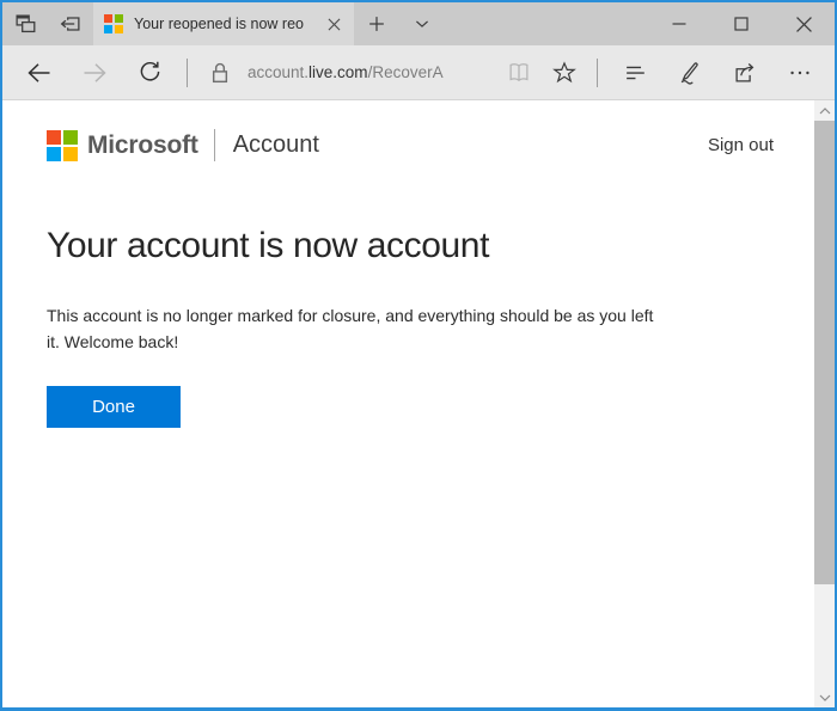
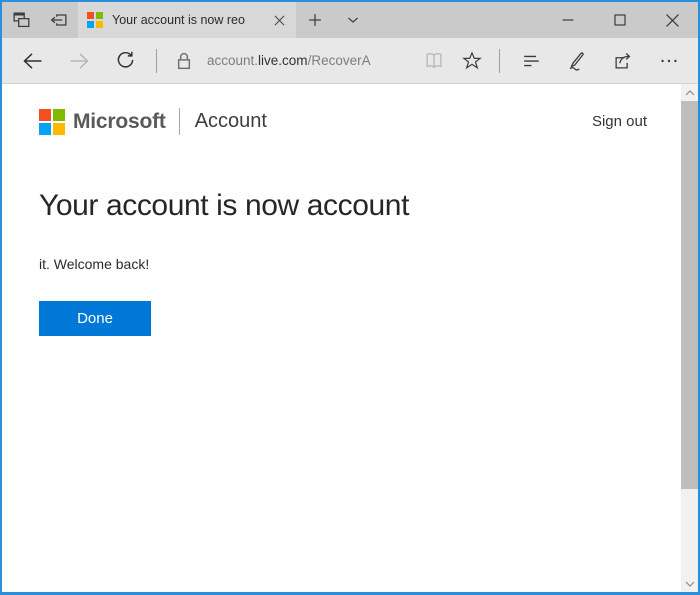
- Your reopened is now reo
+ Your account is now reo
  account.
  live.com
  /RecoverA
  Microsoft
  Account
  Sign out
  Your account is now account
- This account is no longer marked for closure, and everything should be as you left
  it. Welcome back!
  Done
